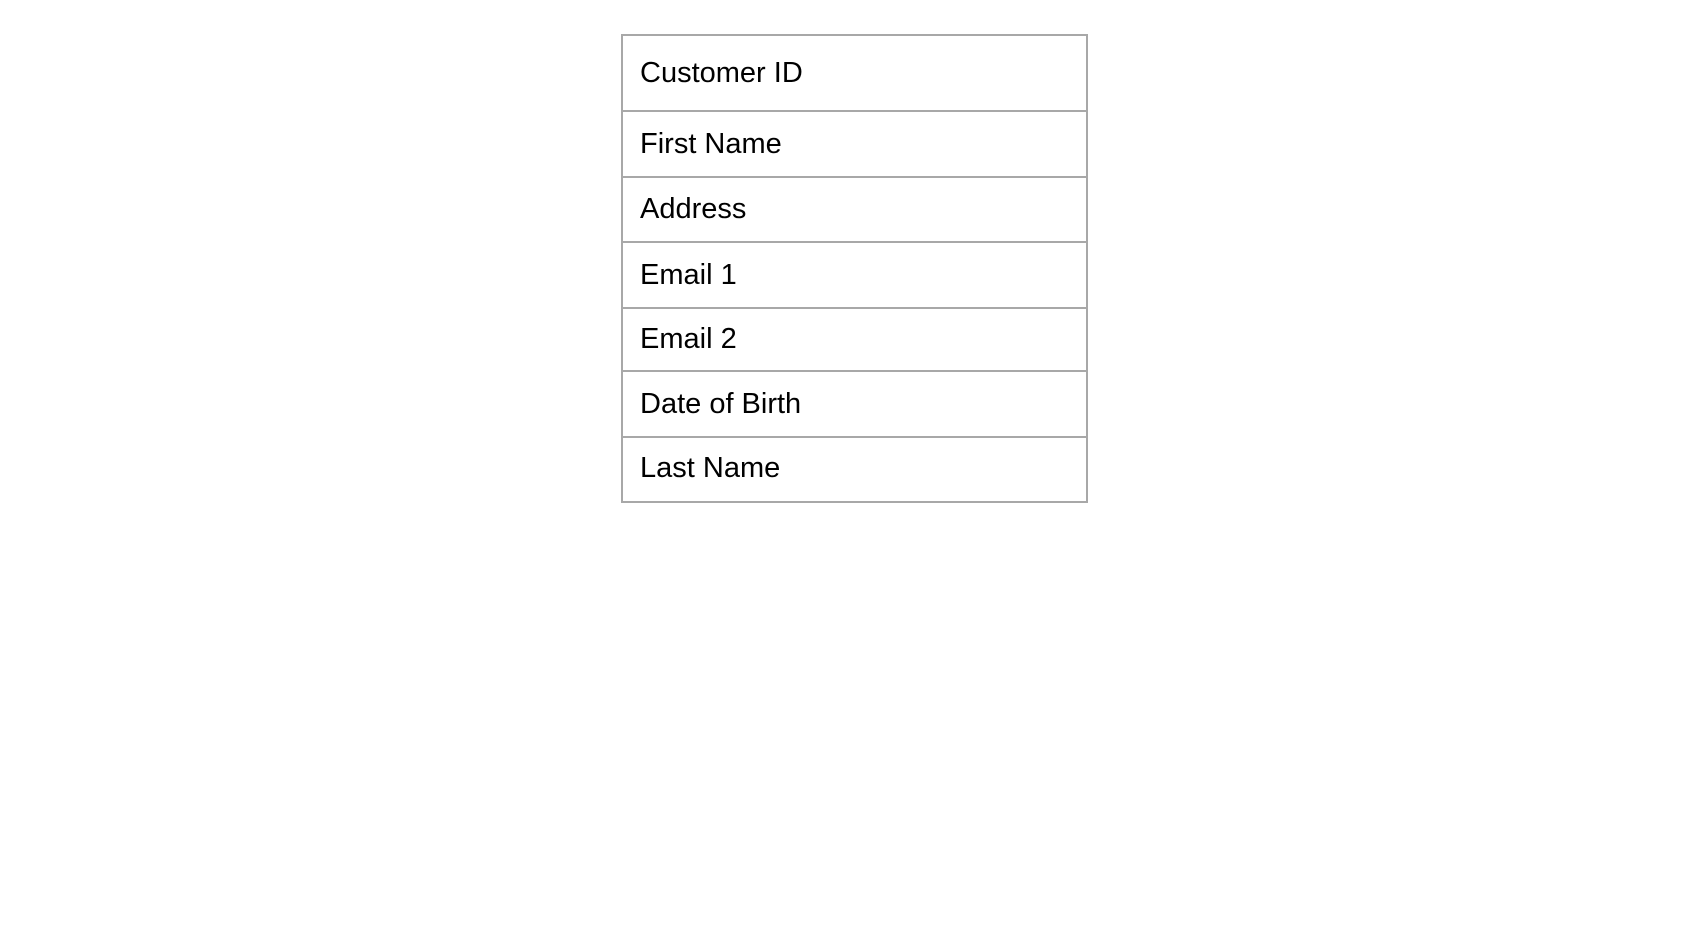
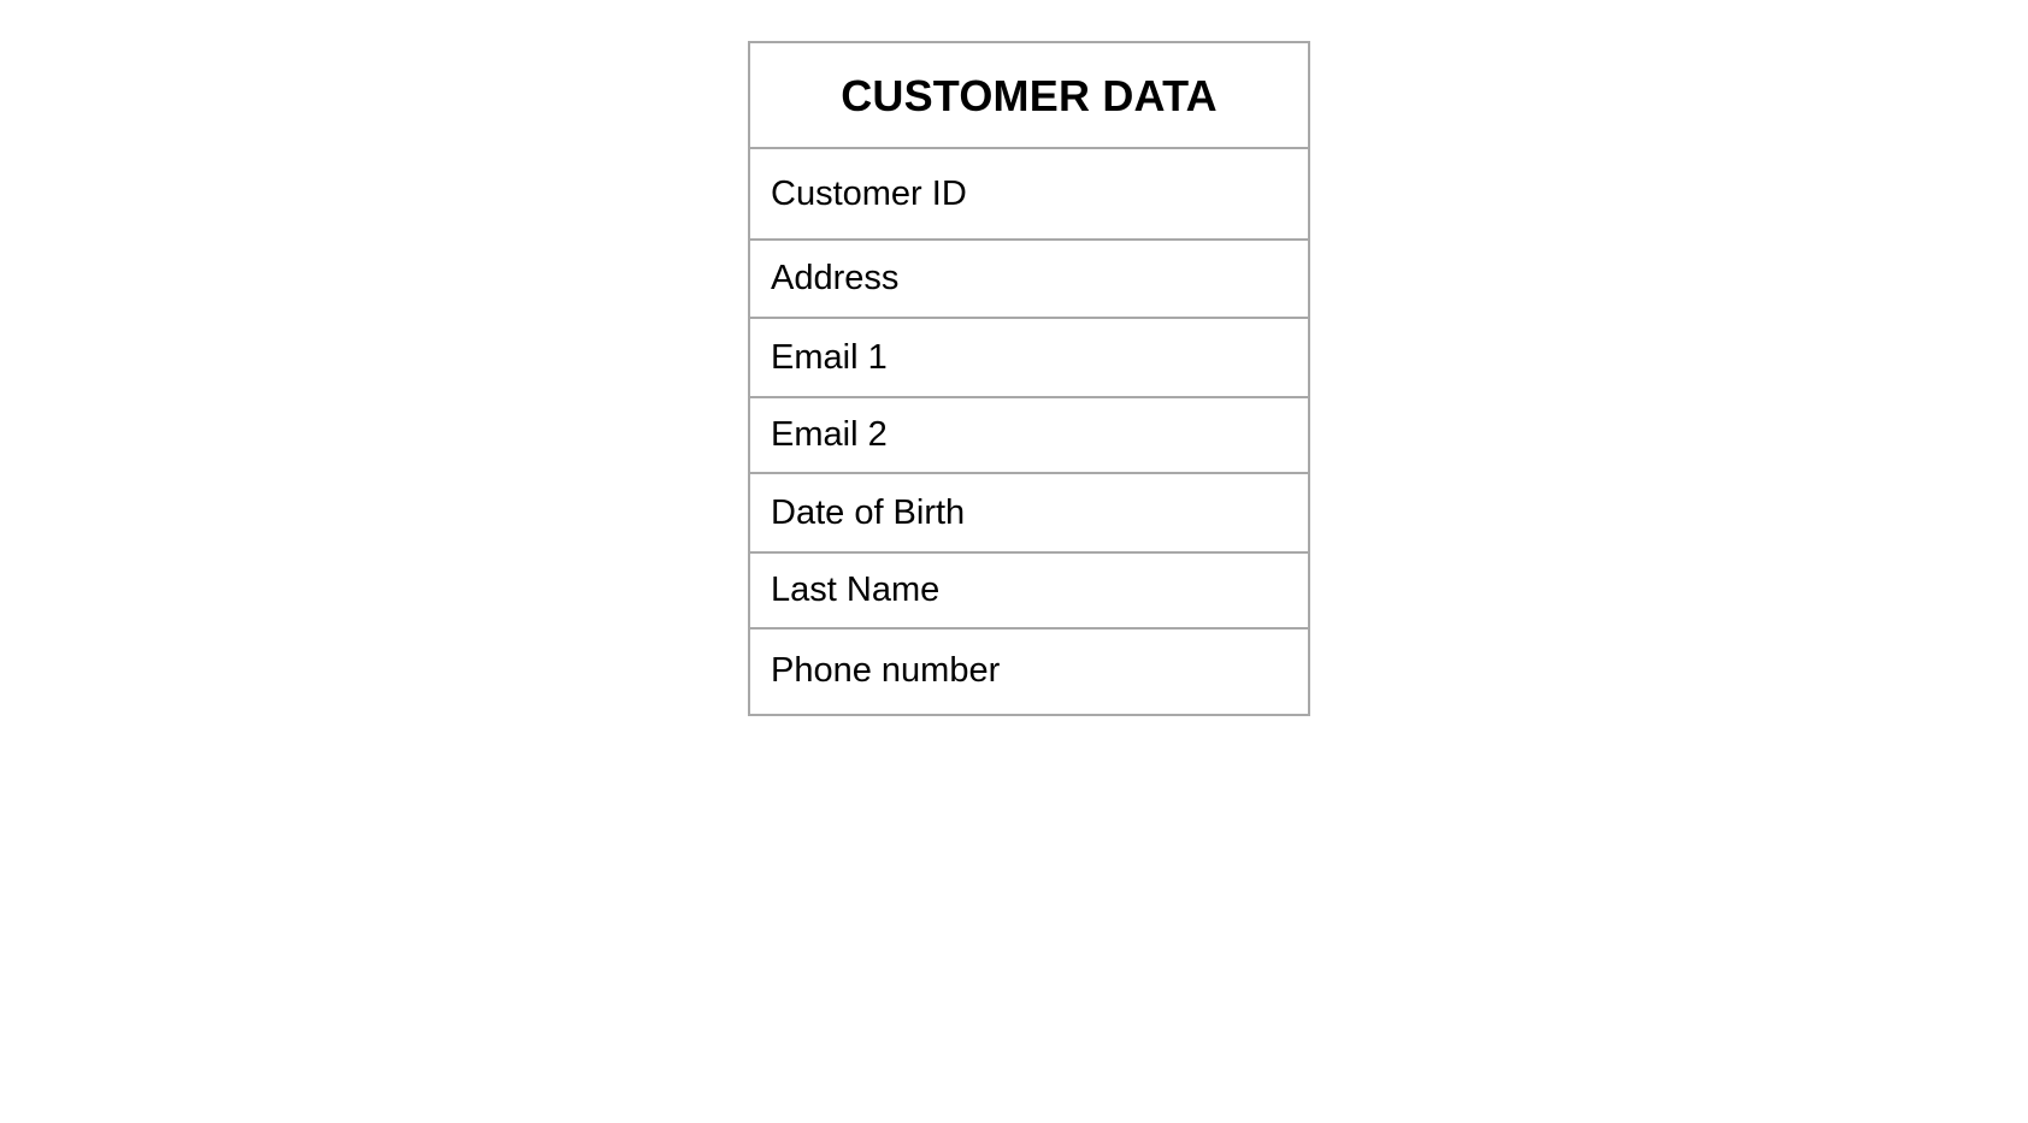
+ CUSTOMER DATA
  Customer ID
- First Name
  Address
  Email 1
  Email 2
  Date of Birth
  Last Name
+ Phone number
